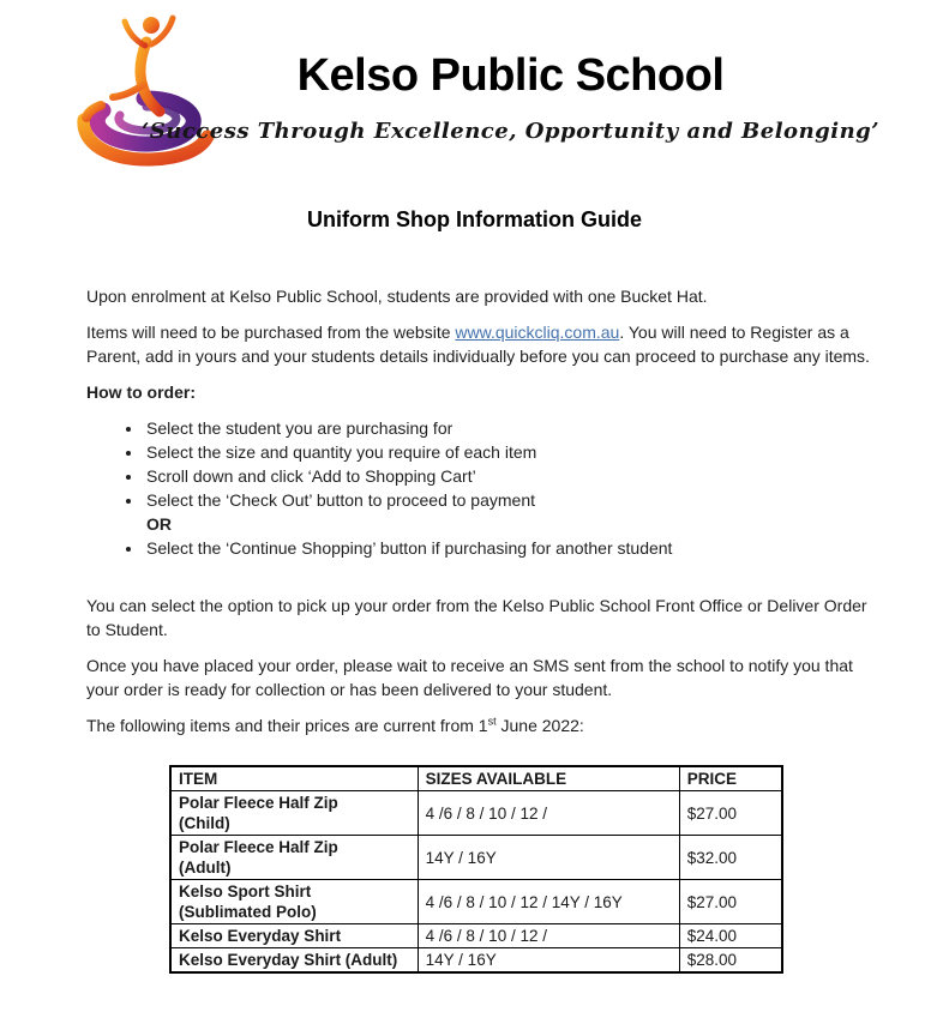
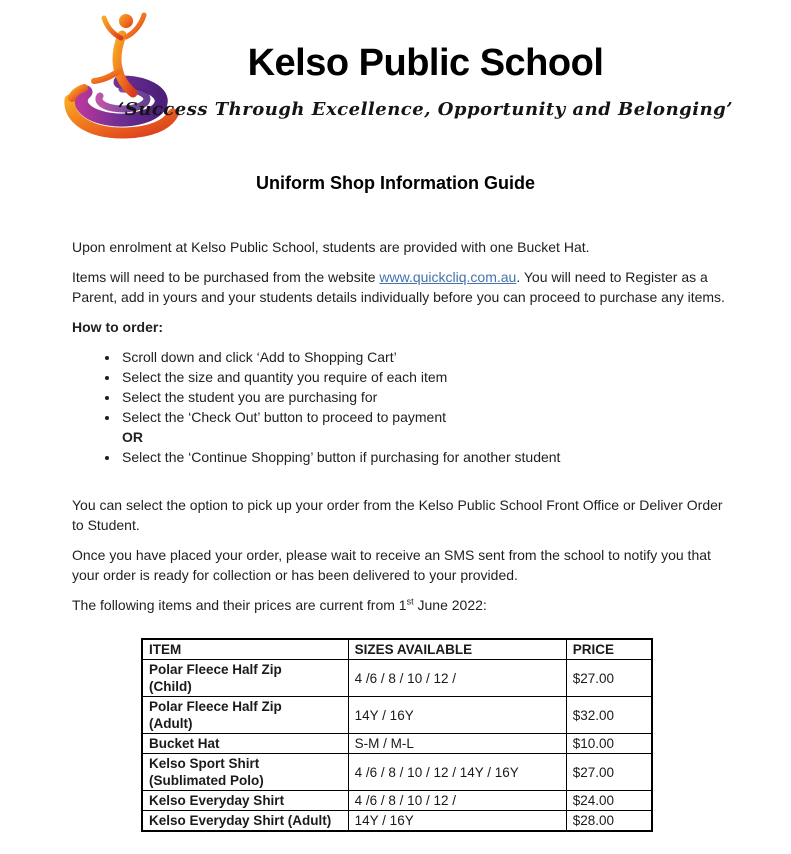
  Kelso Public School
  ‘Success Through Excellence, Opportunity and Belonging’
  Uniform Shop Information Guide
  Upon enrolment at Kelso Public School, students are provided with one Bucket Hat.
  Items will need to be purchased from the website www.quickcliq.com.au. You will need to Register as a Parent, add in yours and your students details individually before you can proceed to purchase any items.
  How to order:
- Select the student you are purchasing for
+ Scroll down and click ‘Add to Shopping Cart’
  Select the size and quantity you require of each item
- Scroll down and click ‘Add to Shopping Cart’
+ Select the student you are purchasing for
  Select the ‘Check Out’ button to proceed to payment
  OR
  Select the ‘Continue Shopping’ button if purchasing for another student
  You can select the option to pick up your order from the Kelso Public School Front Office or Deliver Order to Student.
- Once you have placed your order, please wait to receive an SMS sent from the school to notify you that your order is ready for collection or has been delivered to your student.
+ Once you have placed your order, please wait to receive an SMS sent from the school to notify you that your order is ready for collection or has been delivered to your provided.
  The following items and their prices are current from 1st June 2022:
  ITEM	SIZES AVAILABLE	PRICE
  Polar Fleece Half Zip (Child)	4 /6 / 8 / 10 / 12 /	$27.00
  Polar Fleece Half Zip (Adult)	14Y / 16Y	$32.00
+ Bucket Hat	S-M / M-L	$10.00
  Kelso Sport Shirt (Sublimated Polo)	4 /6 / 8 / 10 / 12 / 14Y / 16Y	$27.00
  Kelso Everyday Shirt	4 /6 / 8 / 10 / 12 /	$24.00
  Kelso Everyday Shirt (Adult)	14Y / 16Y	$28.00
